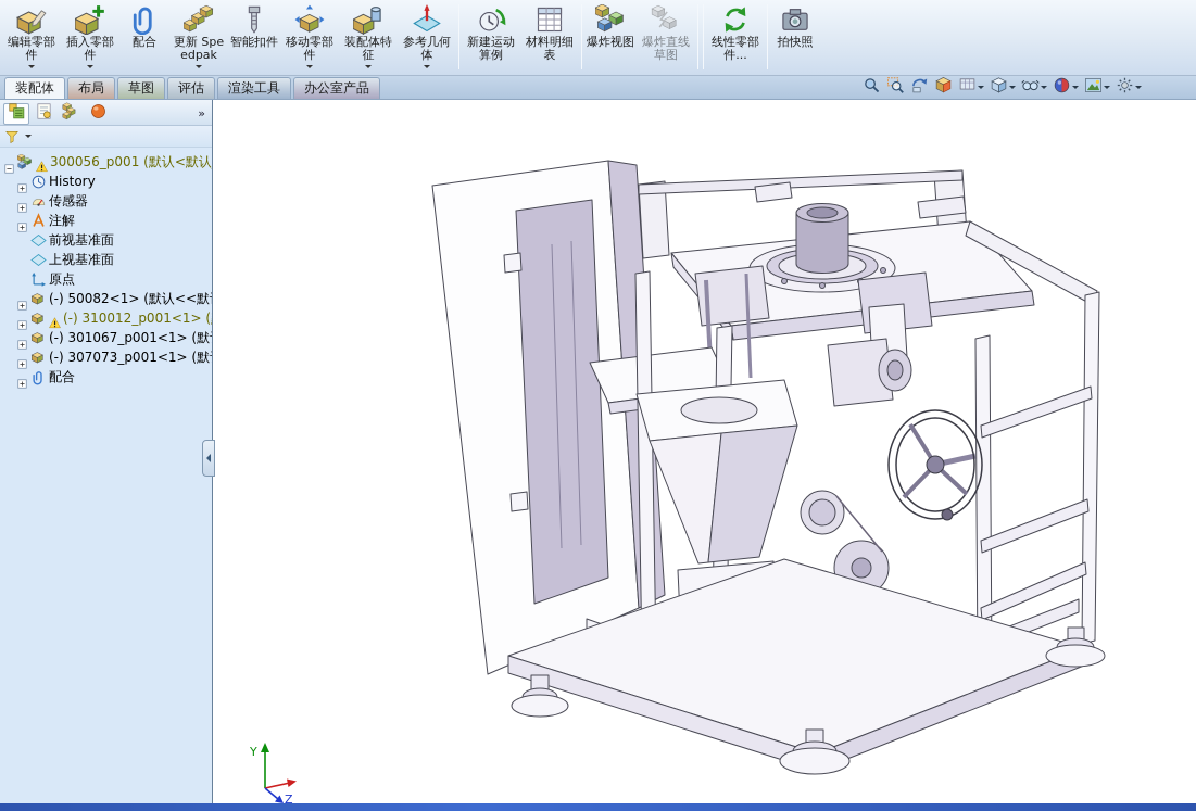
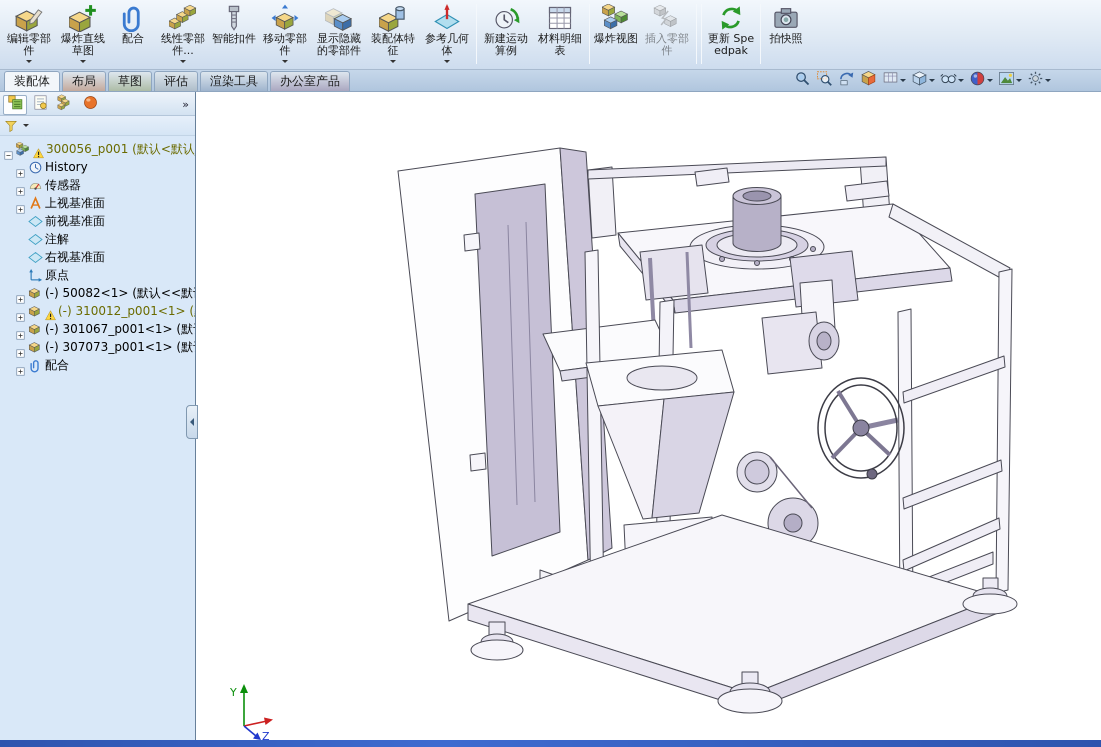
  编辑零部件
- 插入零部件
+ 爆炸直线草图
  配合
- 更新 Speedpak
+ 线性零部件...
  智能扣件
  移动零部件
+ 显示隐藏的零部件
  装配体特征
  参考几何体
  新建运动算例
  材料明细表
  爆炸视图
- 爆炸直线草图
+ 插入零部件
- 线性零部件...
+ 更新 Speedpak
  拍快照
  装配体
  布局
  草图
  评估
  渲染工具
  办公室产品
  »
  300056_p001 (默认<默认
  History
  传感器
- 注解
+ 上视基准面
  前视基准面
- 上视基准面
+ 注解
+ 右视基准面
  原点
  (-) 50082<1> (默认<<默
  (-) 310012_p001<1> (
  (-) 301067_p001<1> (默
  (-) 307073_p001<1> (默
  配合
  Y
  Z
